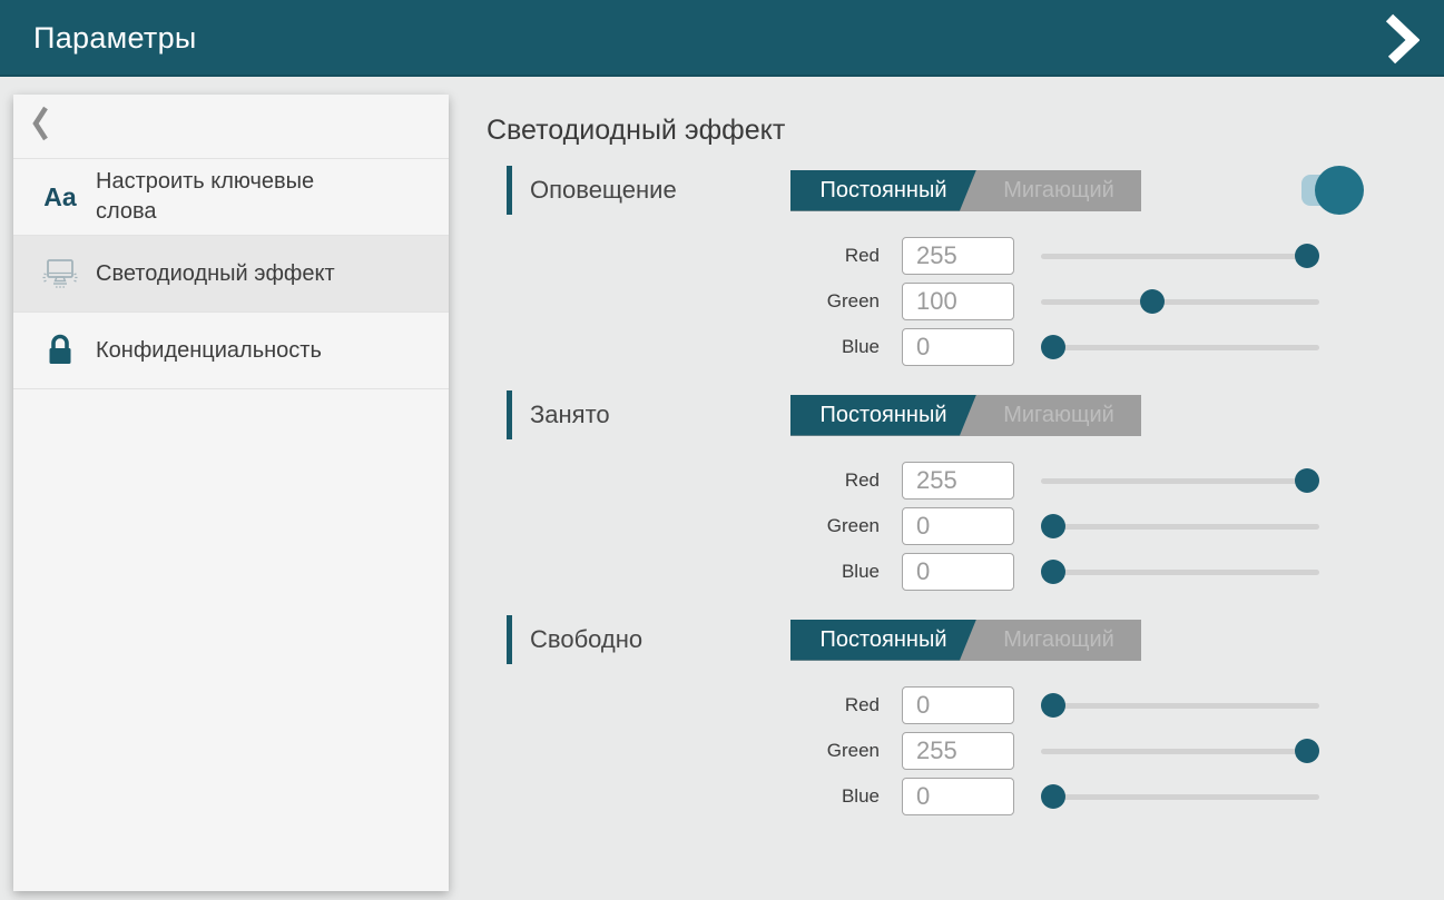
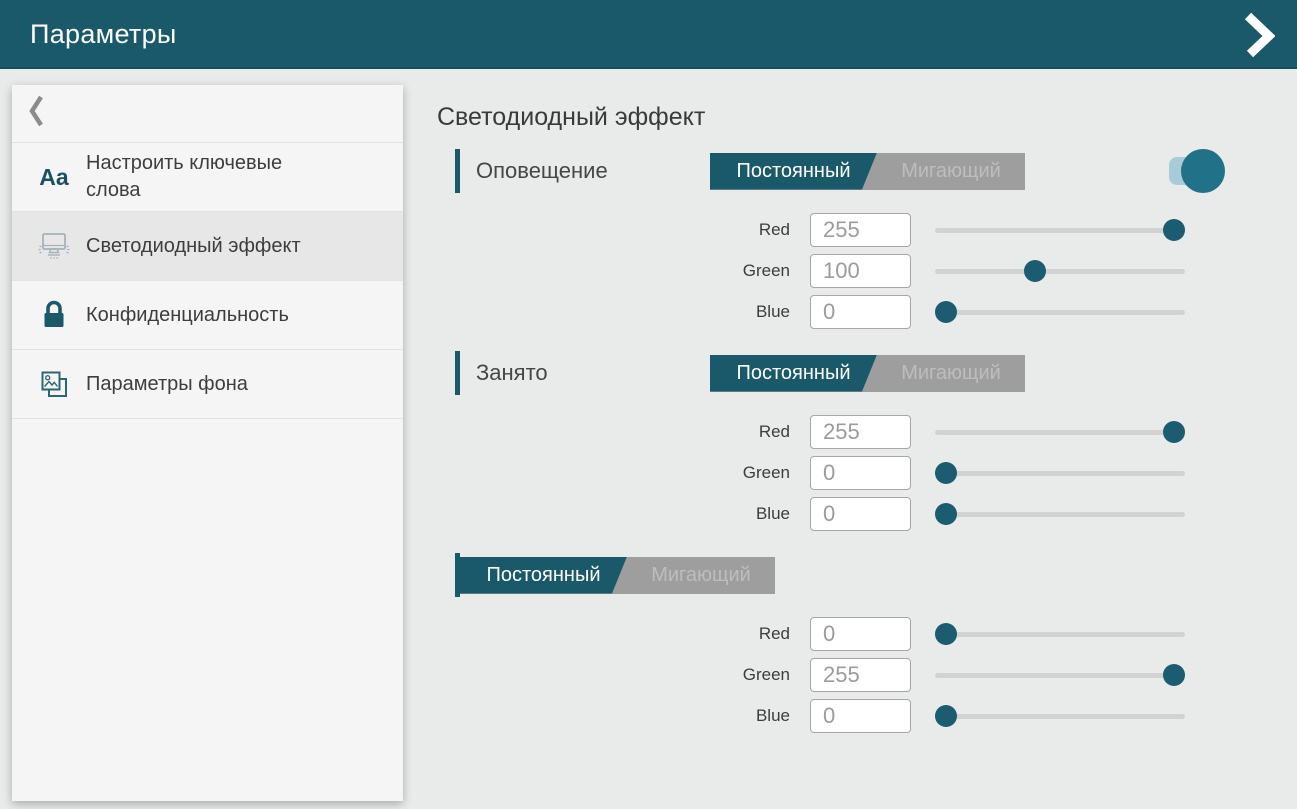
  Параметры
  Aa
  Настроить ключевые слова
  Светодиодный эффект
  Конфиденциальность
+ Параметры фона
  Светодиодный эффект
  Оповещение
  Постоянный
  Мигающий
  Red
  255
  Green
  100
  Blue
  0
  Занято
  Постоянный
  Мигающий
  Red
  255
  Green
  0
  Blue
  0
- Свободно
  Постоянный
  Мигающий
  Red
  0
  Green
  255
  Blue
  0
